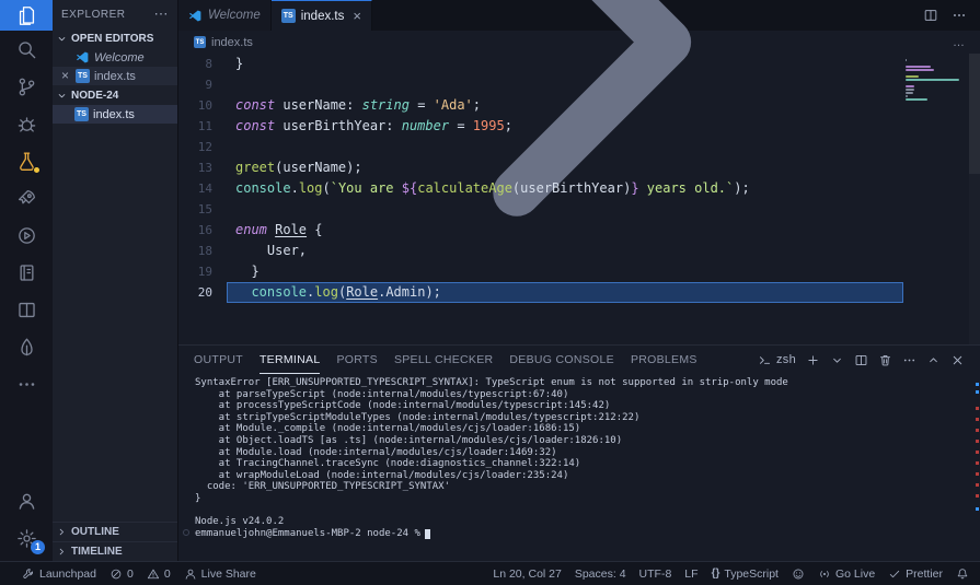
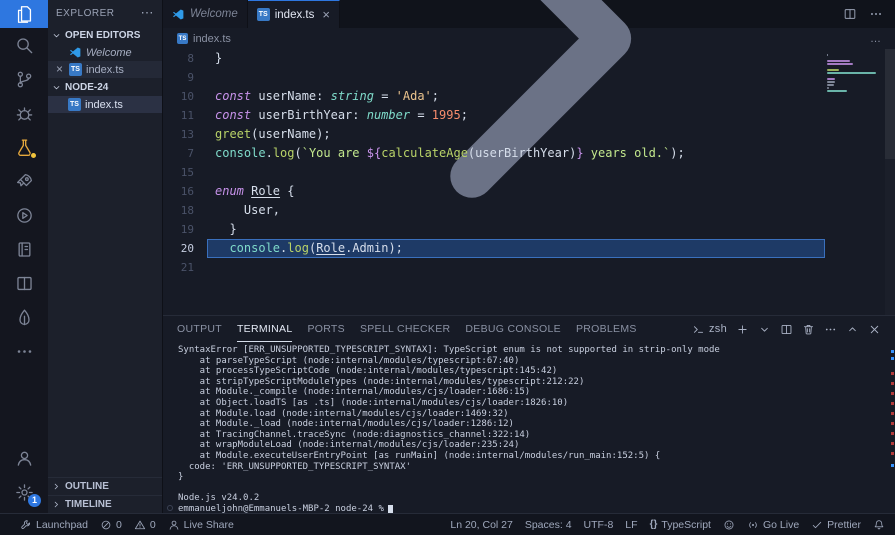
  1
  EXPLORER
  ⋯
  OPEN EDITORS
  Welcome
  ×
  index.ts
  NODE-24
  index.ts
  OUTLINE
  TIMELINE
  Welcome
  index.ts
  ×
  index.ts
  …
  8
  }
  9
  10
  const userName: string = 'Ada';
  11
  const userBirthYear: number = 1995;
- 12
  13
  greet(userName);
- 14
+ 7
  console.log(`You are ${calculateAge(userBirthYear)} years old.`);
  15
  16
  enum Role {
  18
  User,
  19
  }
  20
  console.log(Role.Admin);
+ 21
  OUTPUT
  TERMINAL
  PORTS
  SPELL CHECKER
  DEBUG CONSOLE
  PROBLEMS
  zsh
  SyntaxError [ERR_UNSUPPORTED_TYPESCRIPT_SYNTAX]: TypeScript enum is not supported in strip-only mode
  at parseTypeScript (node:internal/modules/typescript:67:40)
  at processTypeScriptCode (node:internal/modules/typescript:145:42)
  at stripTypeScriptModuleTypes (node:internal/modules/typescript:212:22)
  at Module._compile (node:internal/modules/cjs/loader:1686:15)
  at Object.loadTS [as .ts] (node:internal/modules/cjs/loader:1826:10)
  at Module.load (node:internal/modules/cjs/loader:1469:32)
+ at Module._load (node:internal/modules/cjs/loader:1286:12)
  at TracingChannel.traceSync (node:diagnostics_channel:322:14)
  at wrapModuleLoad (node:internal/modules/cjs/loader:235:24)
+ at Module.executeUserEntryPoint [as runMain] (node:internal/modules/run_main:152:5) {
  code: 'ERR_UNSUPPORTED_TYPESCRIPT_SYNTAX'
  }
  Node.js v24.0.2
  emmanueljohn@Emmanuels-MBP-2 node-24 %
  Launchpad
  0
  0
  Live Share
  Ln 20, Col 27
  Spaces: 4
  UTF-8
  LF
  {}
  TypeScript
  Go Live
  Prettier
